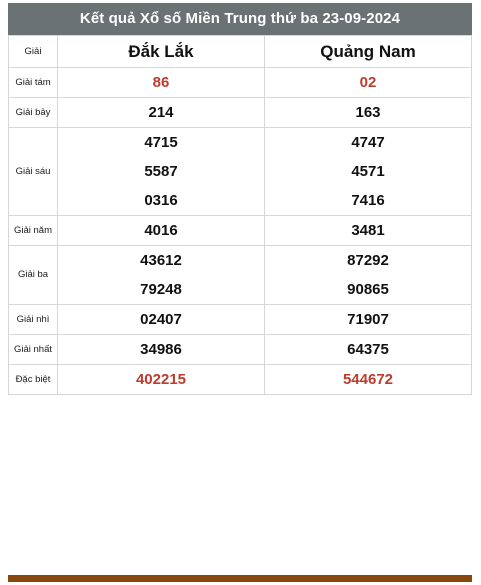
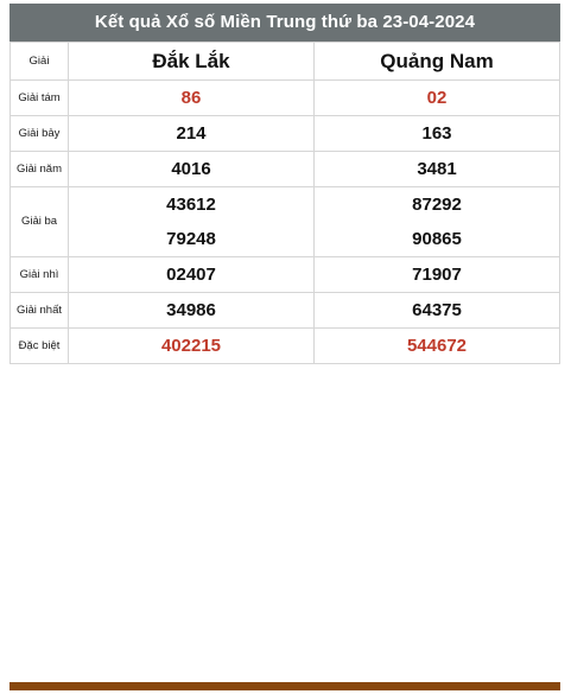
- Kết quả Xổ số Miền Trung thứ ba 23-09-2024
+ Kết quả Xổ số Miền Trung thứ ba 23-04-2024
  Giải	Đắk Lắk	Quảng Nam
  Giải tám	86	02
  Giải bảy	214	163
- Giải sáu	471555870316	474745717416
  Giải năm	4016	3481
  Giải ba	4361279248	8729290865
  Giải nhì	02407	71907
  Giải nhất	34986	64375
  Đặc biệt	402215	544672
